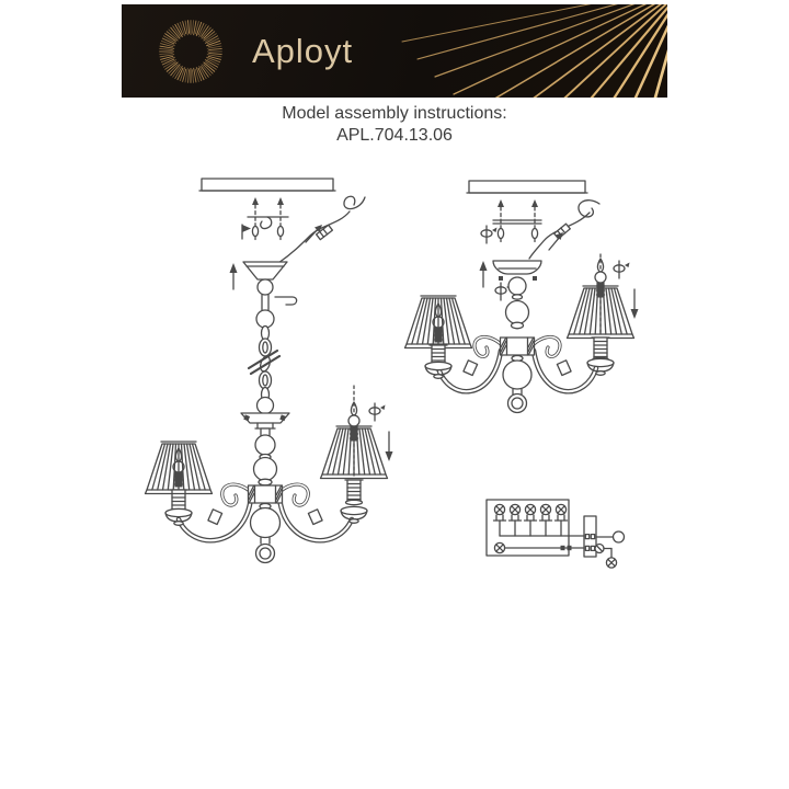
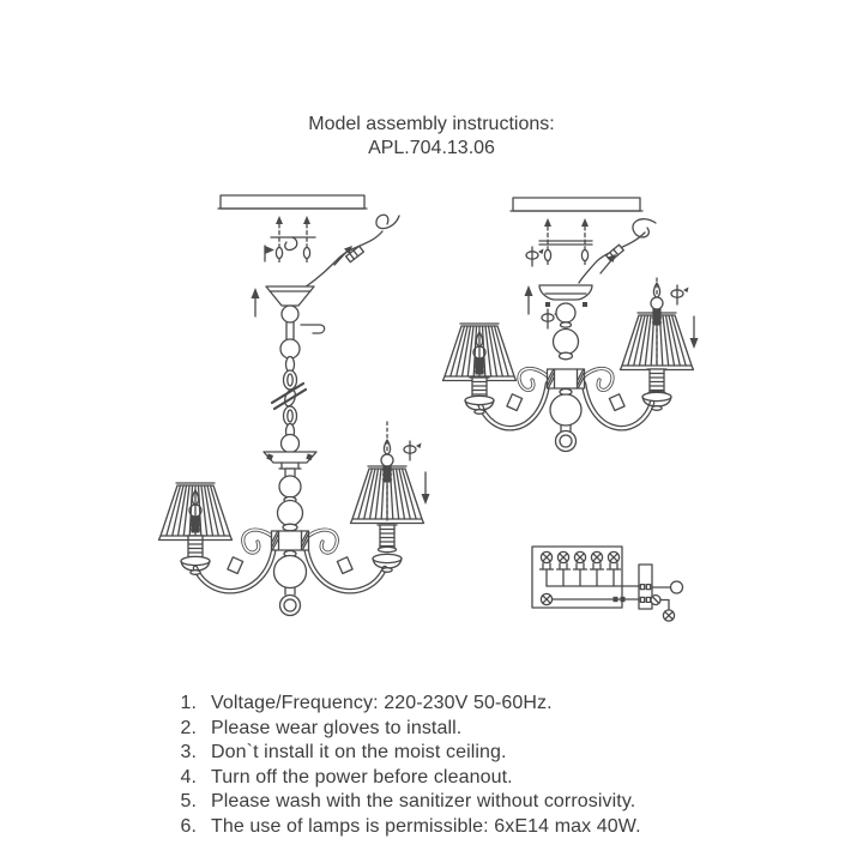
- Aployt
  Model assembly instructions:
  APL.704.13.06
+ 1.
+ Voltage/Frequency: 220-230V 50-60Hz.
+ 2.
+ Please wear gloves to install.
+ 3.
+ Don`t install it on the moist ceiling.
+ 4.
+ Turn off the power before cleanout.
+ 5.
+ Please wash with the sanitizer without corrosivity.
+ 6.
+ The use of lamps is permissible: 6xE14 max 40W.
